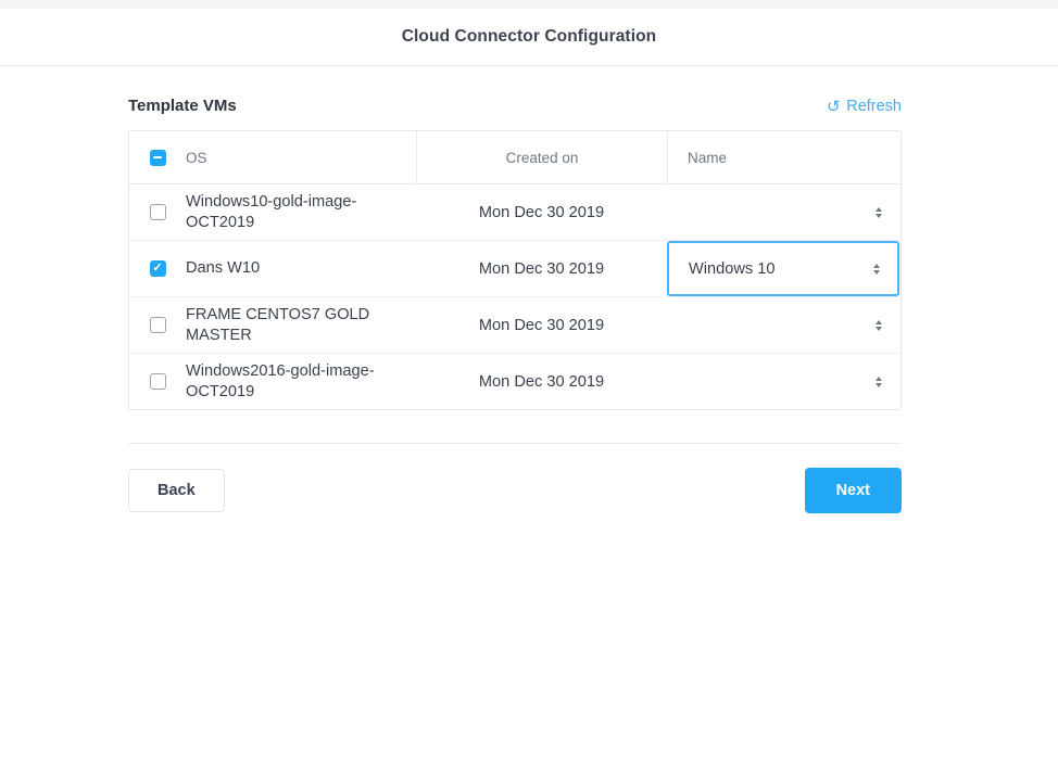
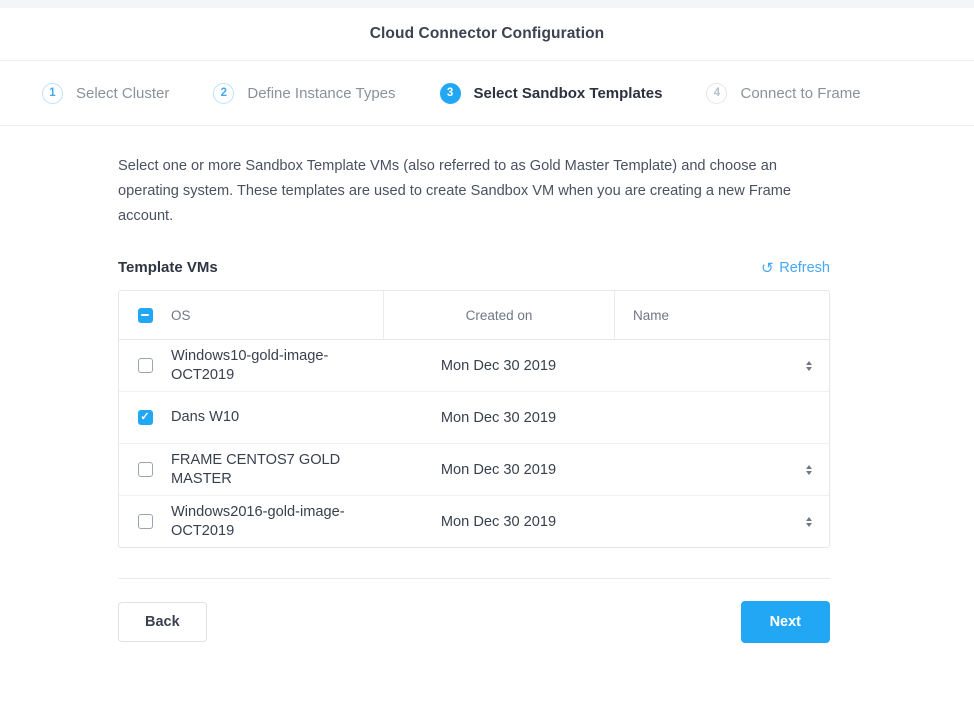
  Cloud Connector Configuration
+ 1
+ Select Cluster
+ 2
+ Define Instance Types
+ 3
+ Select Sandbox Templates
+ 4
+ Connect to Frame
+ Select one or more Sandbox Template VMs (also referred to as Gold Master Template) and choose an operating system. These templates are used to create Sandbox VM when you are creating a new Frame account.
  Template VMs
  Refresh
  OS
  Created on
  Name
  Windows10-gold-image-OCT2019
  Mon Dec 30 2019
  ✓
  Dans W10
  Mon Dec 30 2019
- Windows 10
  FRAME CENTOS7 GOLD MASTER
  Mon Dec 30 2019
  Windows2016-gold-image-OCT2019
  Mon Dec 30 2019
  Back
  Next
